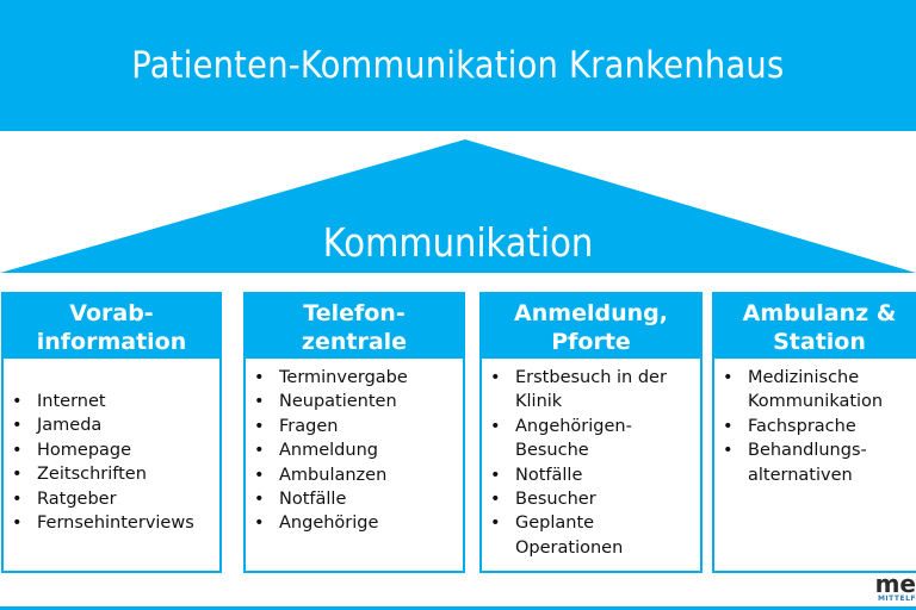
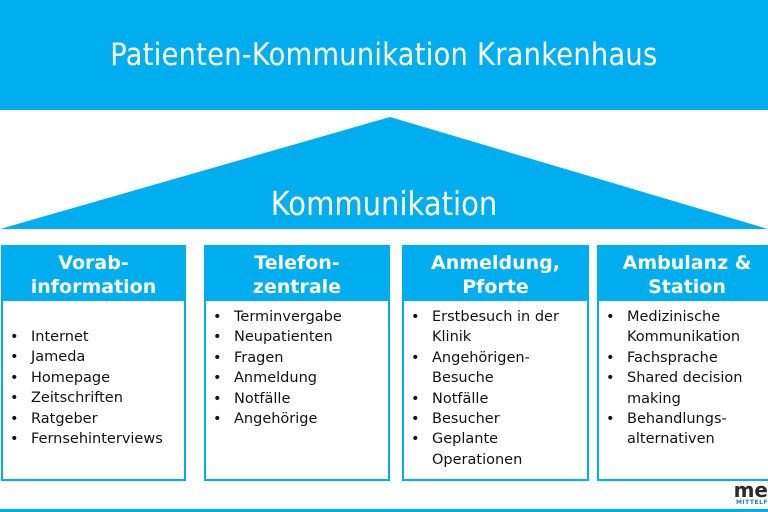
  Patienten-Kommunikation Krankenhaus
  Kommunikation
  Vorab-
  information
  Internet
  Jameda
  Homepage
  Zeitschriften
  Ratgeber
  Fernsehinterviews
  Telefon-
  zentrale
  Terminvergabe
  Neupatienten
  Fragen
  Anmeldung
- Ambulanzen
  Notfälle
  Angehörige
  Anmeldung,
  Pforte
  Erstbesuch in der Klinik
  Angehörigen-Besuche
  Notfälle
  Besucher
  Geplante Operationen
  Ambulanz &
  Station
  Medizinische Kommunikation
  Fachsprache
+ Shared decision making
  Behandlungs-alternativen
  me
